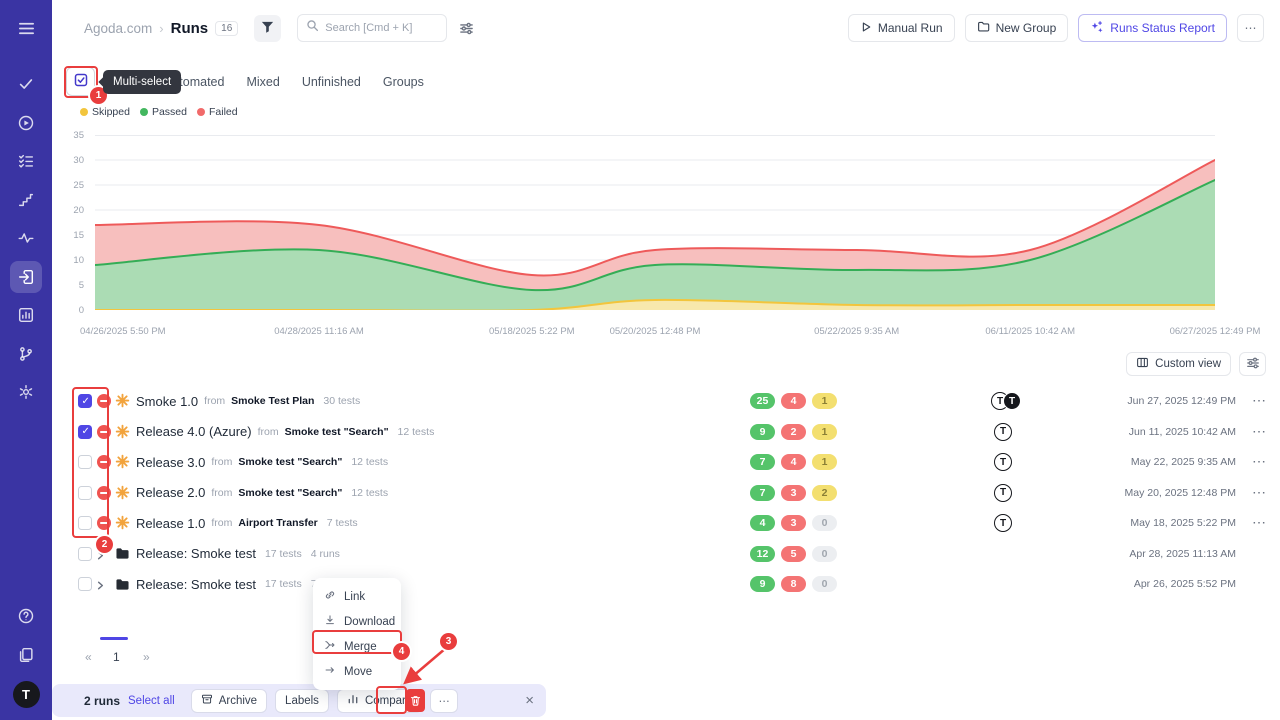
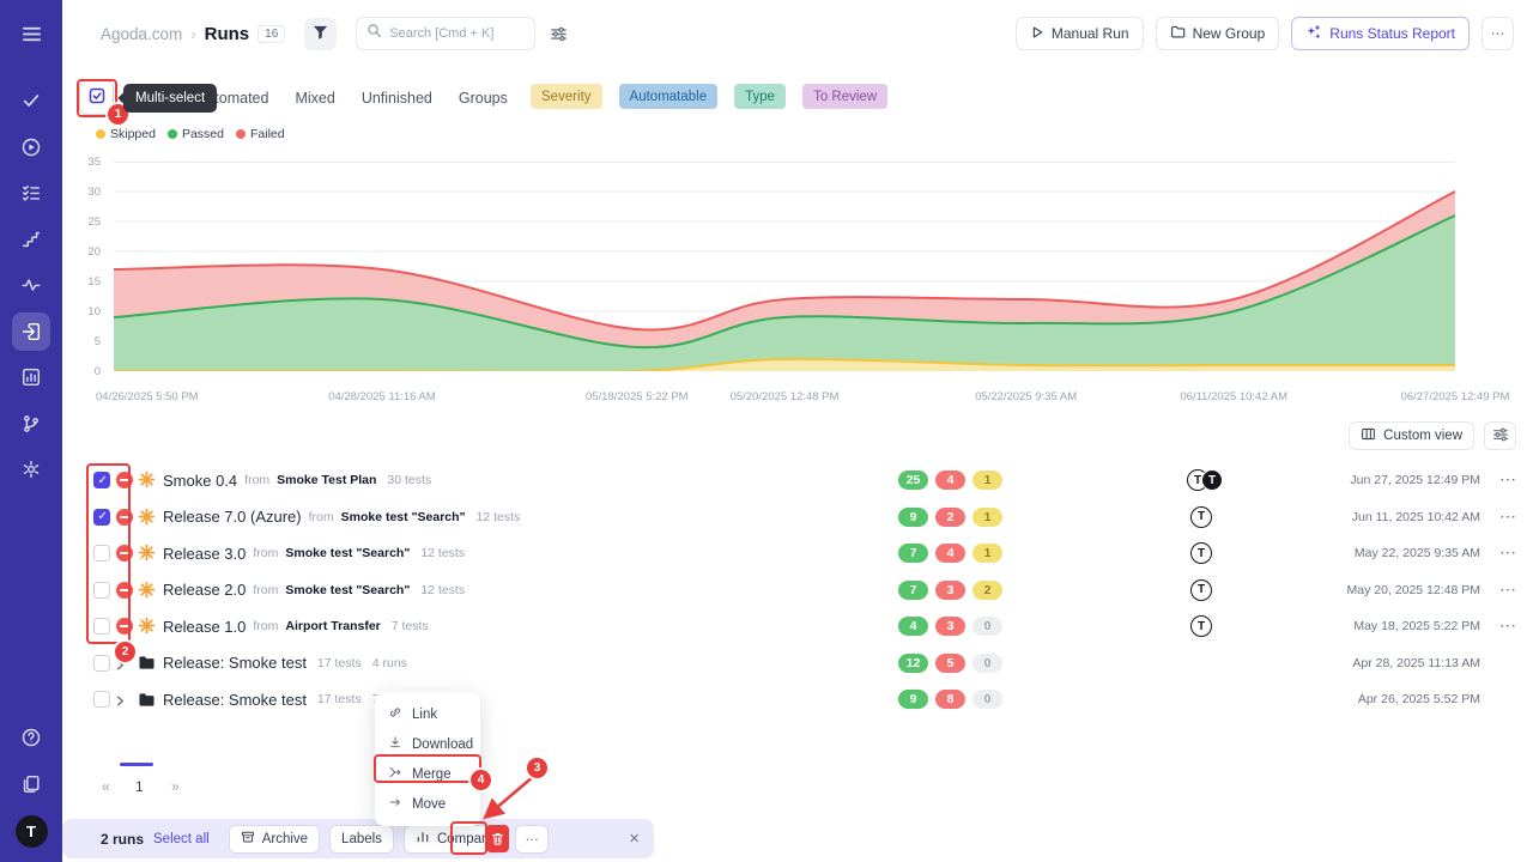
  T
  Agoda.com
  ›
  Runs
  16
  Search [Cmd + K]
  Manual Run
  New Group
  Runs Status Report
  ⋯
  tomated
  Mixed
  Unfinished
  Groups
+ Severity
+ Automatable
+ Type
+ To Review
  Skipped
  Passed
  Failed
  0
  5
  10
  15
  20
  25
  30
  35
  04/26/2025 5:50 PM
  04/28/2025 11:16 AM
  05/18/2025 5:22 PM
  05/20/2025 12:48 PM
  05/22/2025 9:35 AM
  06/11/2025 10:42 AM
  06/27/2025 12:49 PM
  Custom view
- Smoke 1.0
+ Smoke 0.4
  from
  Smoke Test Plan
  30 tests
  25
  4
  1
  T
  T
  Jun 27, 2025 12:49 PM
  ⋯
- Release 4.0 (Azure)
+ Release 7.0 (Azure)
  from
  Smoke test "Search"
  12 tests
  9
  2
  1
  T
  Jun 11, 2025 10:42 AM
  ⋯
  Release 3.0
  from
  Smoke test "Search"
  12 tests
  7
  4
  1
  T
  May 22, 2025 9:35 AM
  ⋯
  Release 2.0
  from
  Smoke test "Search"
  12 tests
  7
  3
  2
  T
  May 20, 2025 12:48 PM
  ⋯
  Release 1.0
  from
  Airport Transfer
  7 tests
  4
  3
  0
  T
  May 18, 2025 5:22 PM
  ⋯
  Release: Smoke test
  17 tests
  4 runs
  12
  5
  0
  Apr 28, 2025 11:13 AM
  Release: Smoke test
  17 tests
  9
  8
  0
  Apr 26, 2025 5:52 PM
  «
  1
  »
  2 runs
  Select all
  Archive
  Labels
  Compar
  ⋯
  ×
  Link
  Download
  Merge
  Move
  Multi-select
  1
  2
  4
  3
